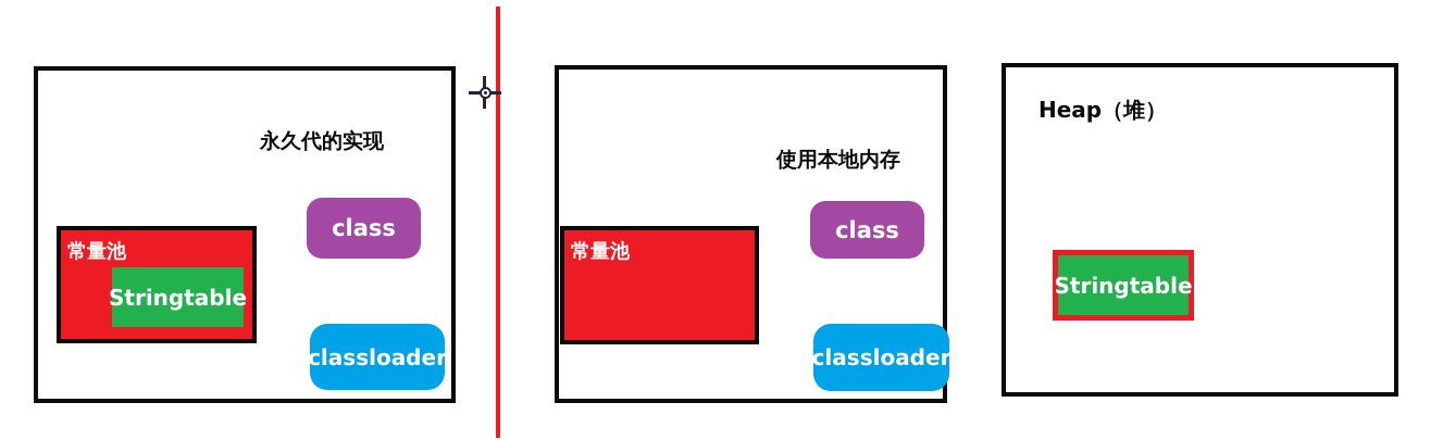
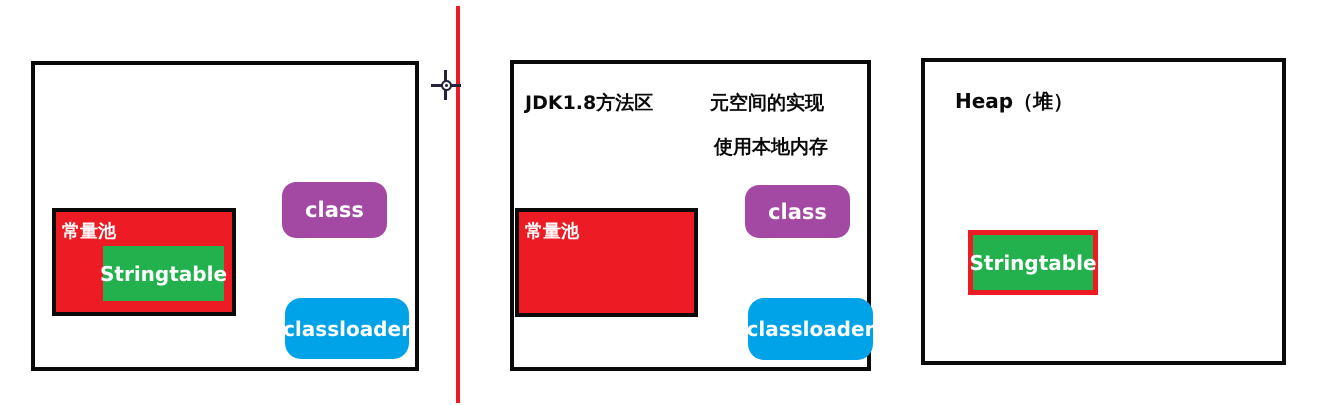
- 永久代的实现
  常量池
  Stringtable
  class
  classloader
+ JDK1.8方法区
+ 元空间的实现
  使用本地内存
  常量池
  class
  classloader
  Heap（堆）
  Stringtable
